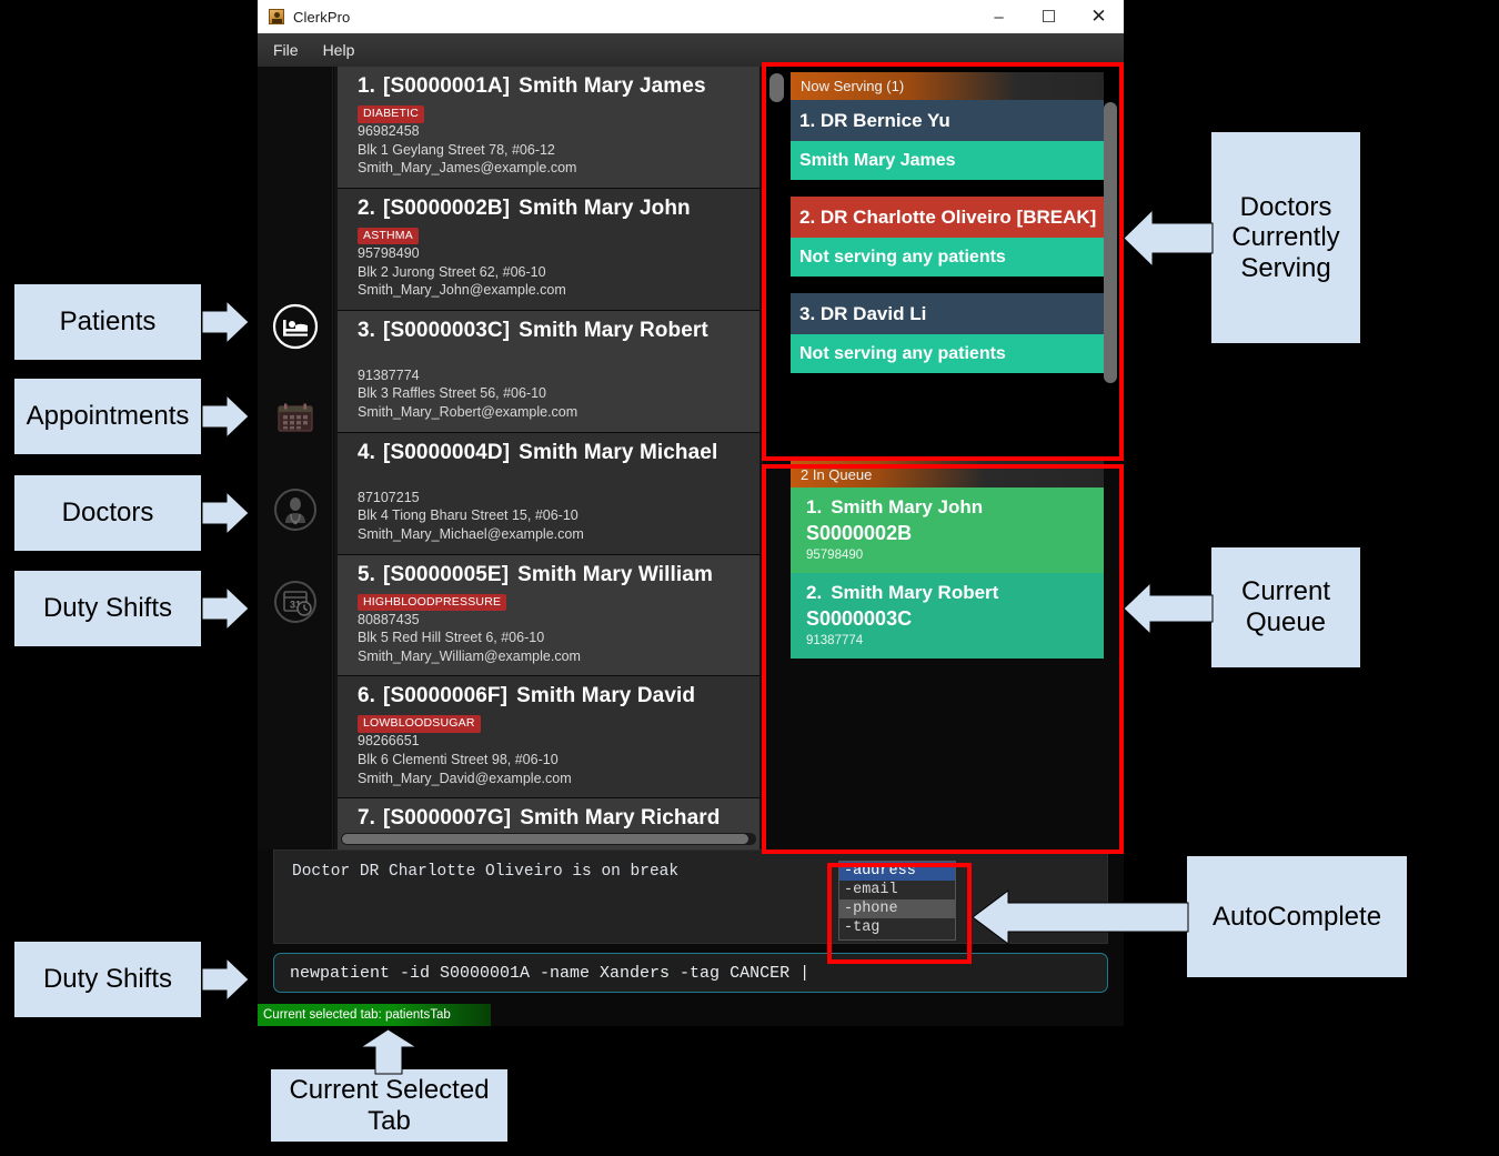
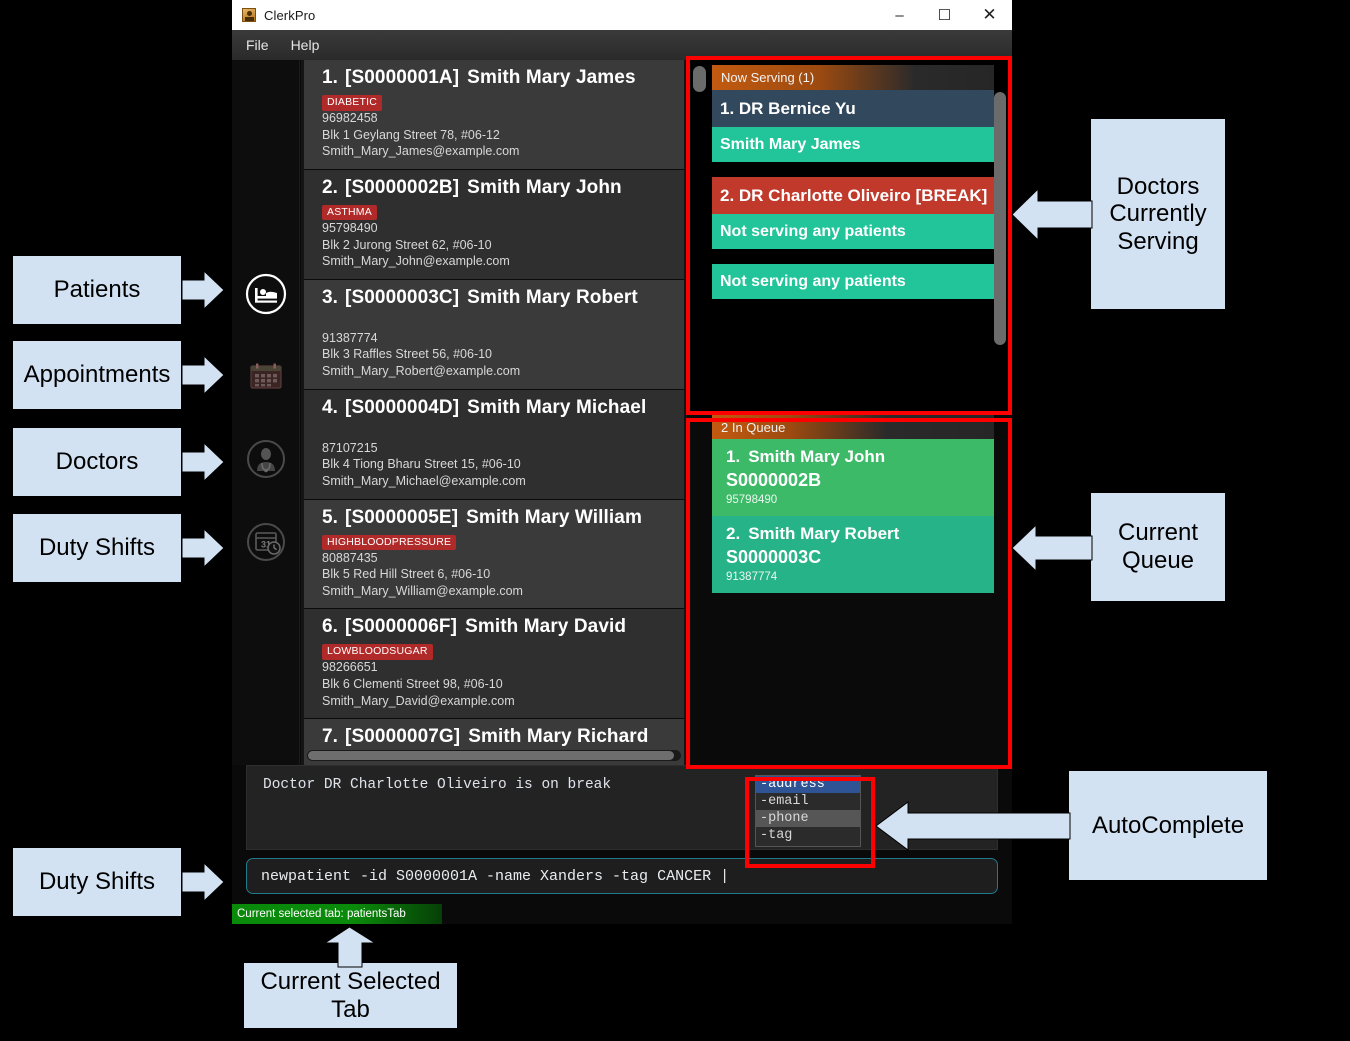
  ClerkPro
  –
  ☐
  ✕
  File
  Help
  1. [S0000001A] Smith Mary James
  DIABETIC
  96982458
  Blk 1 Geylang Street 78, #06-12
  Smith_Mary_James@example.com
  2. [S0000002B] Smith Mary John
  ASTHMA
  95798490
  Blk 2 Jurong Street 62, #06-10
  Smith_Mary_John@example.com
  3. [S0000003C] Smith Mary Robert
  91387774
  Blk 3 Raffles Street 56, #06-10
  Smith_Mary_Robert@example.com
  4. [S0000004D] Smith Mary Michael
  87107215
  Blk 4 Tiong Bharu Street 15, #06-10
  Smith_Mary_Michael@example.com
  5. [S0000005E] Smith Mary William
  HIGHBLOODPRESSURE
  80887435
  Blk 5 Red Hill Street 6, #06-10
  Smith_Mary_William@example.com
  6. [S0000006F] Smith Mary David
  LOWBLOODSUGAR
  98266651
  Blk 6 Clementi Street 98, #06-10
  Smith_Mary_David@example.com
  7. [S0000007G] Smith Mary Richard
  Now Serving (1)
  1. DR Bernice Yu
  Smith Mary James
  2. DR Charlotte Oliveiro [BREAK]
  Not serving any patients
- 3. DR David Li
  Not serving any patients
  2 In Queue
  1. Smith Mary John
  S0000002B
  95798490
  2. Smith Mary Robert
  S0000003C
  91387774
  Doctor DR Charlotte Oliveiro is on break
  -address
  -email
  -phone
  -tag
  newpatient -id S0000001A -name Xanders -tag CANCER |
  Current selected tab: patientsTab
  Patients
  Appointments
  Doctors
  Duty Shifts
  Duty Shifts
  Doctors
  Currently
  Serving
  Current
  Queue
  AutoComplete
  Current Selected
  Tab
